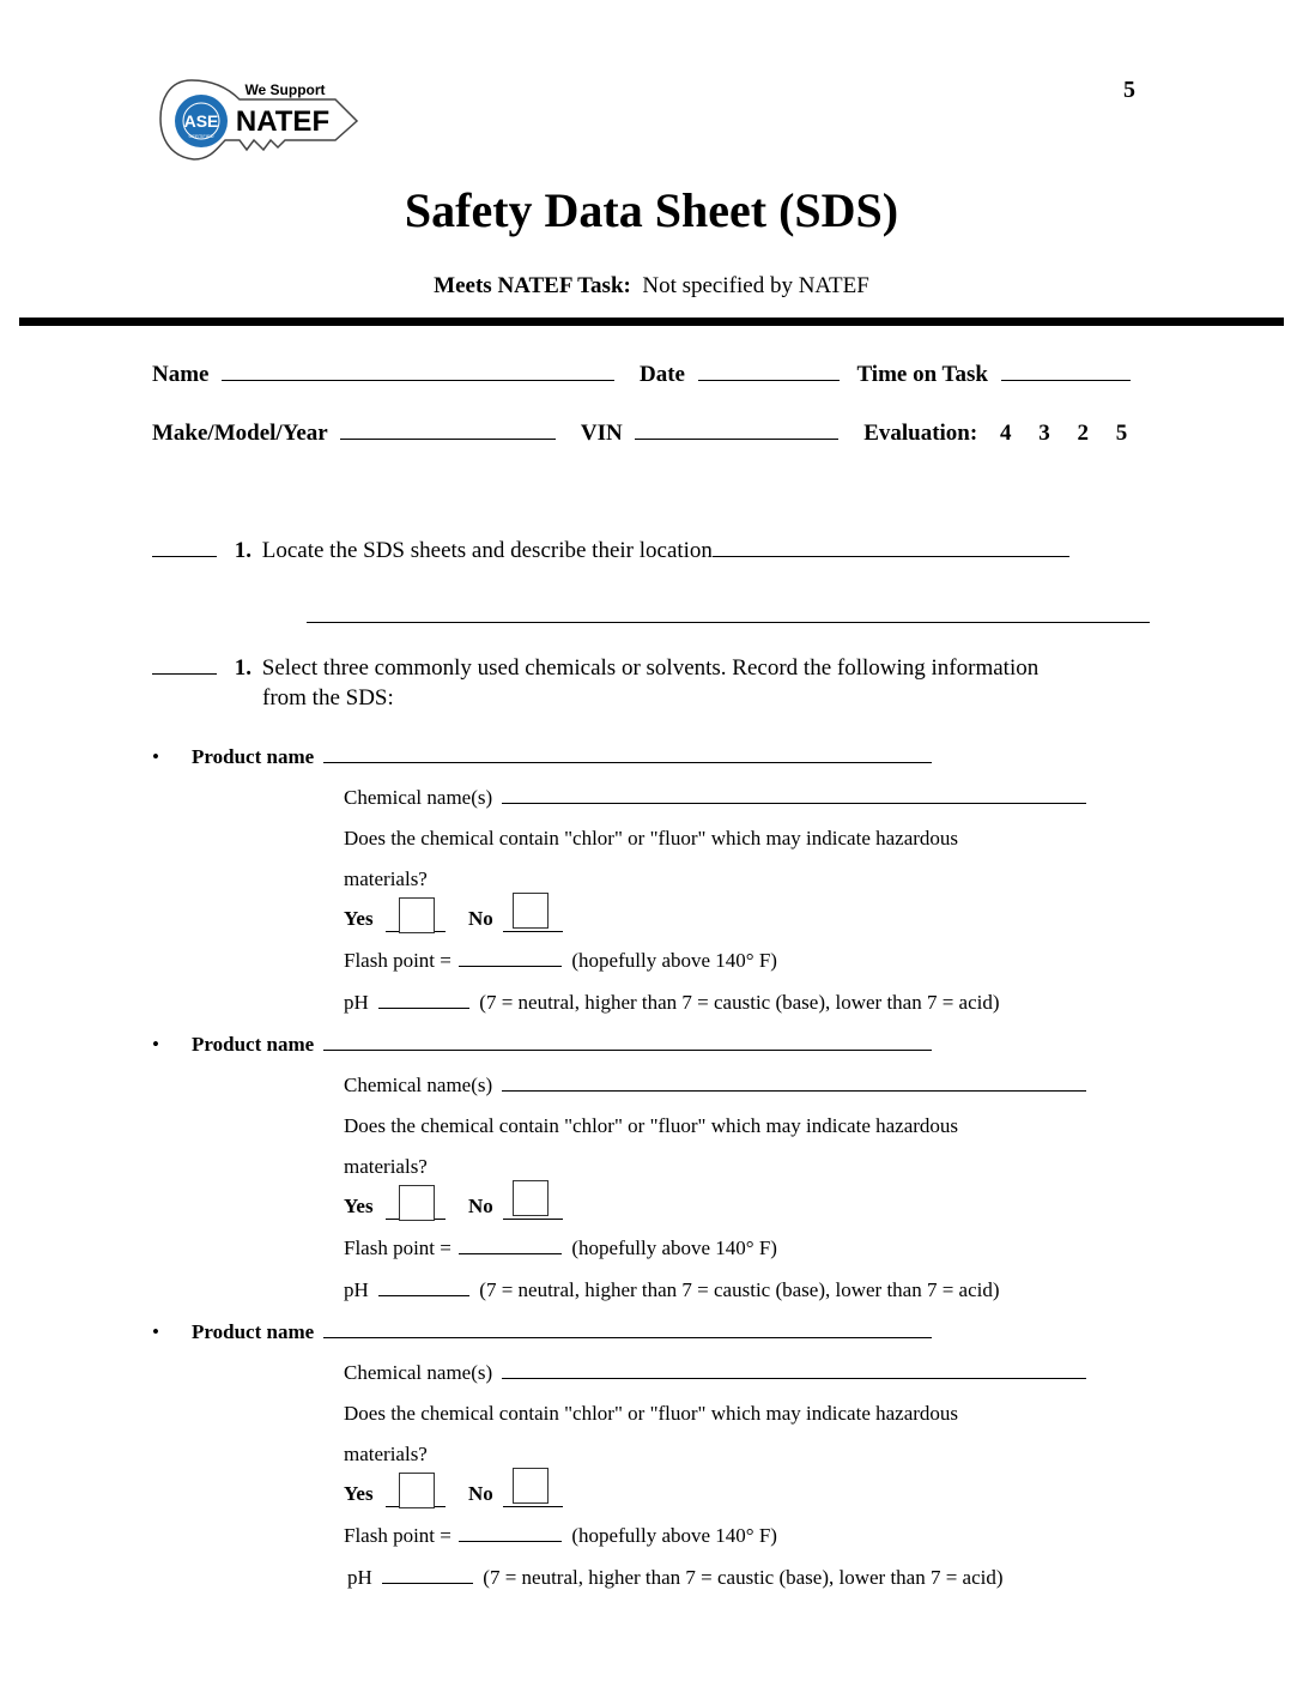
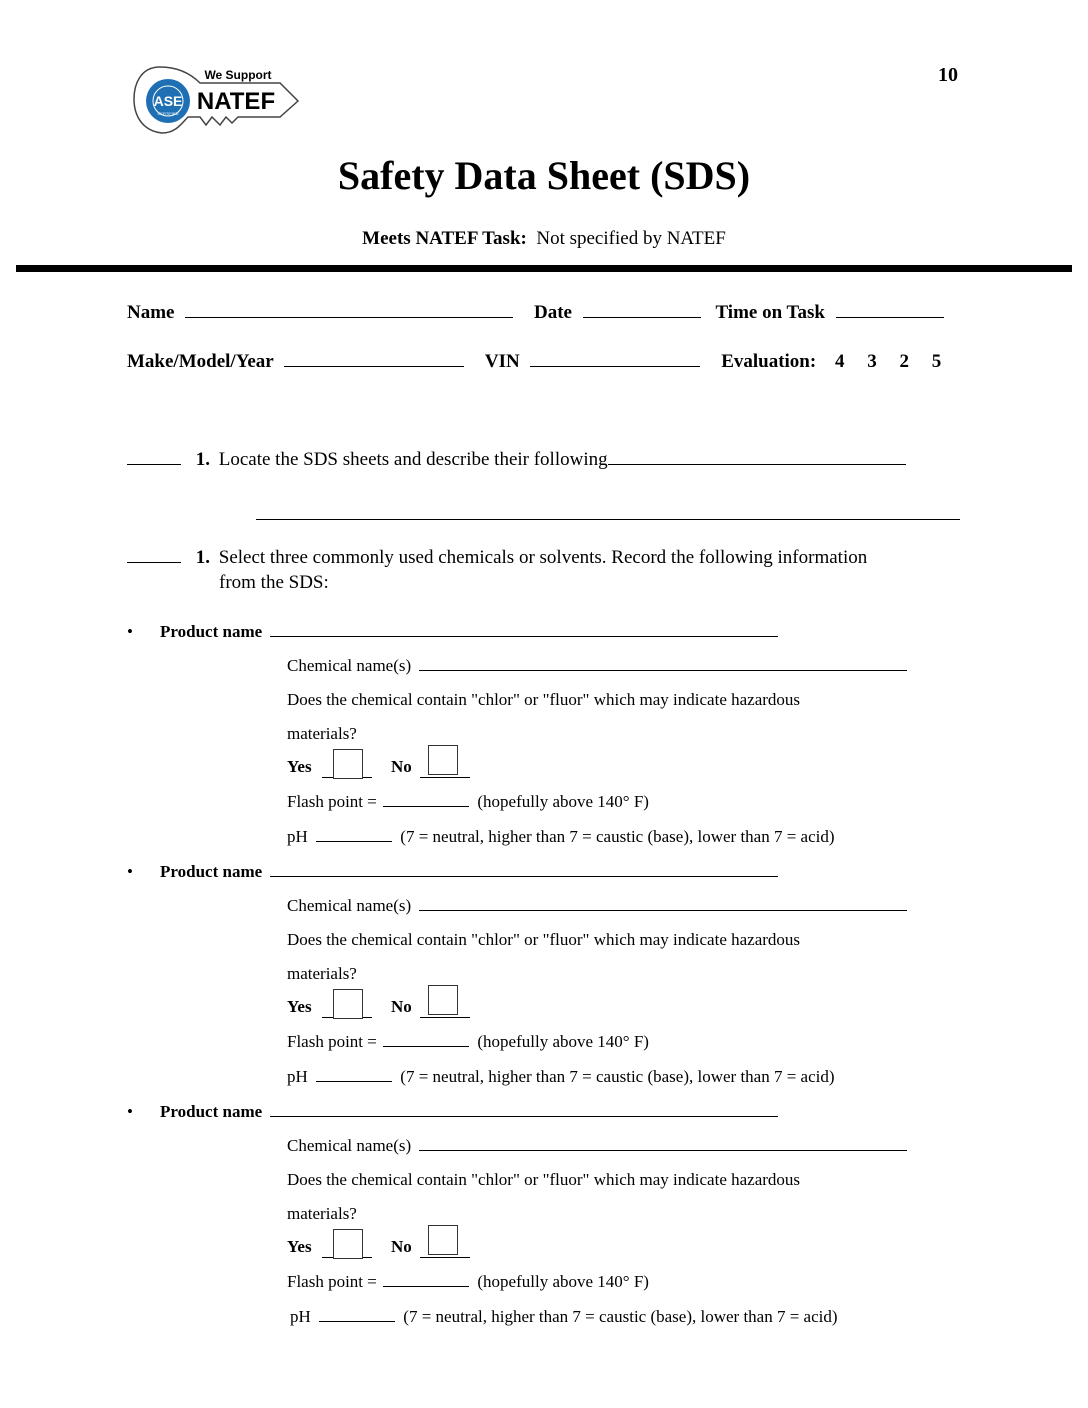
  ASE
  We Support
  NATEF
- 5
+ 10
  Safety Data Sheet (SDS)
  Meets NATEF Task: Not specified by NATEF
  Name Date Time on Task
  Make/Model/Year VIN Evaluation: 4 3 2 5
- 1. Locate the SDS sheets and describe their location
+ 1. Locate the SDS sheets and describe their following
  1. Select three commonly used chemicals or solvents. Record the following information
  from the SDS:
  • Product name
  Chemical name(s)
  Does the chemical contain "chlor" or "fluor" which may indicate hazardous
  materials?
  Yes
  No
  Flash point = (hopefully above 140° F)
  pH (7 = neutral, higher than 7 = caustic (base), lower than 7 = acid)
  • Product name
  Chemical name(s)
  Does the chemical contain "chlor" or "fluor" which may indicate hazardous
  materials?
  Yes
  No
  Flash point = (hopefully above 140° F)
  pH (7 = neutral, higher than 7 = caustic (base), lower than 7 = acid)
  • Product name
  Chemical name(s)
  Does the chemical contain "chlor" or "fluor" which may indicate hazardous
  materials?
  Yes
  No
  Flash point = (hopefully above 140° F)
  pH (7 = neutral, higher than 7 = caustic (base), lower than 7 = acid)
